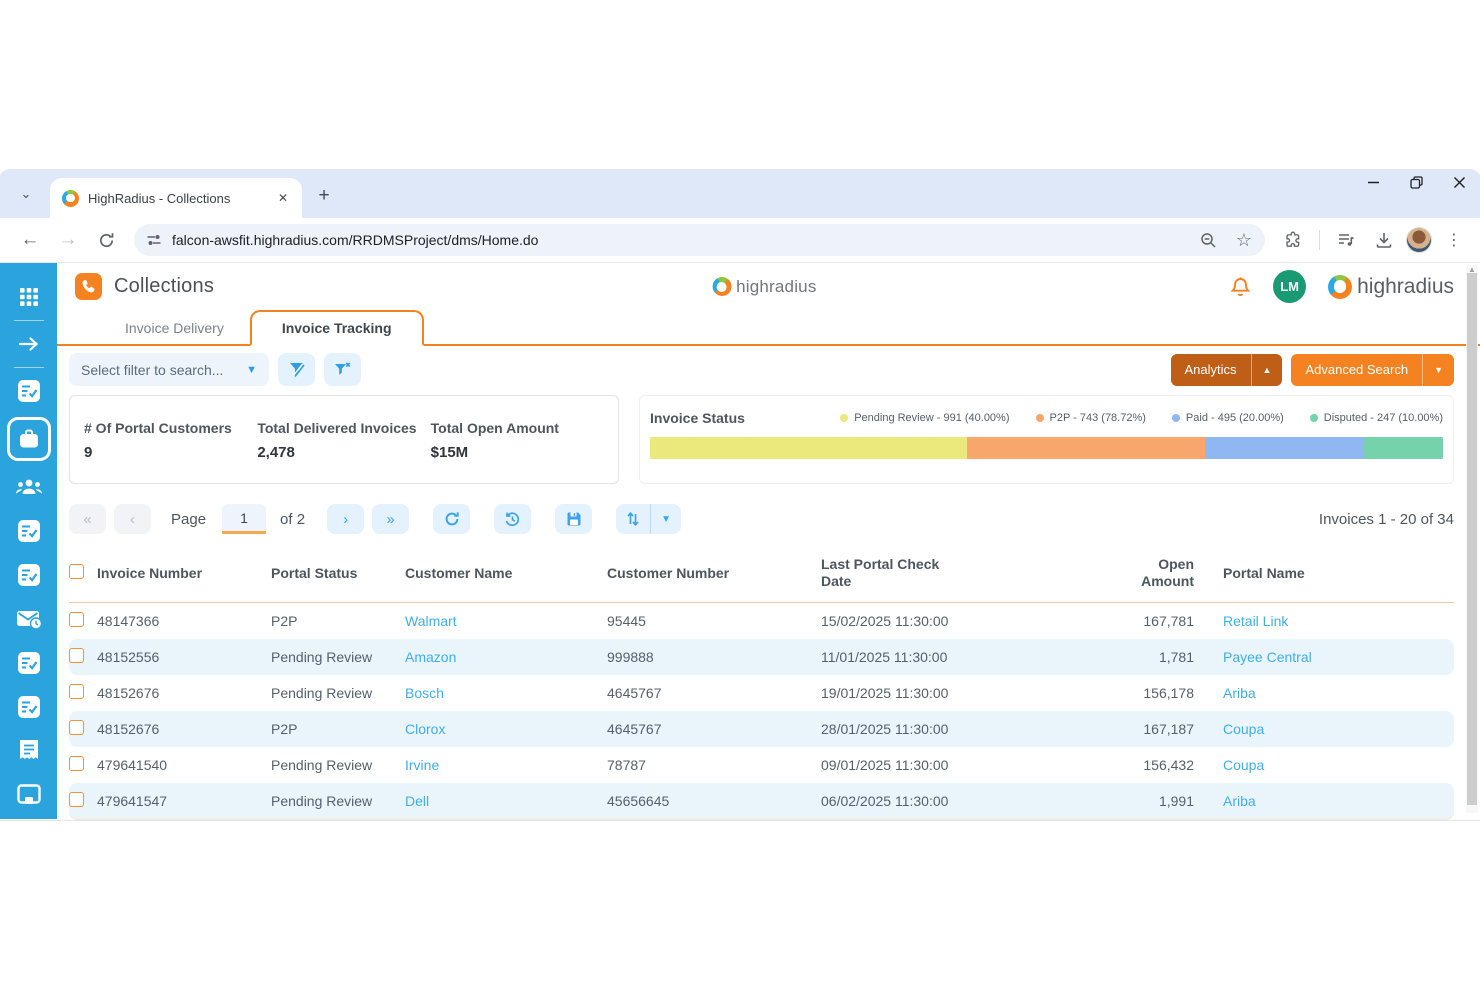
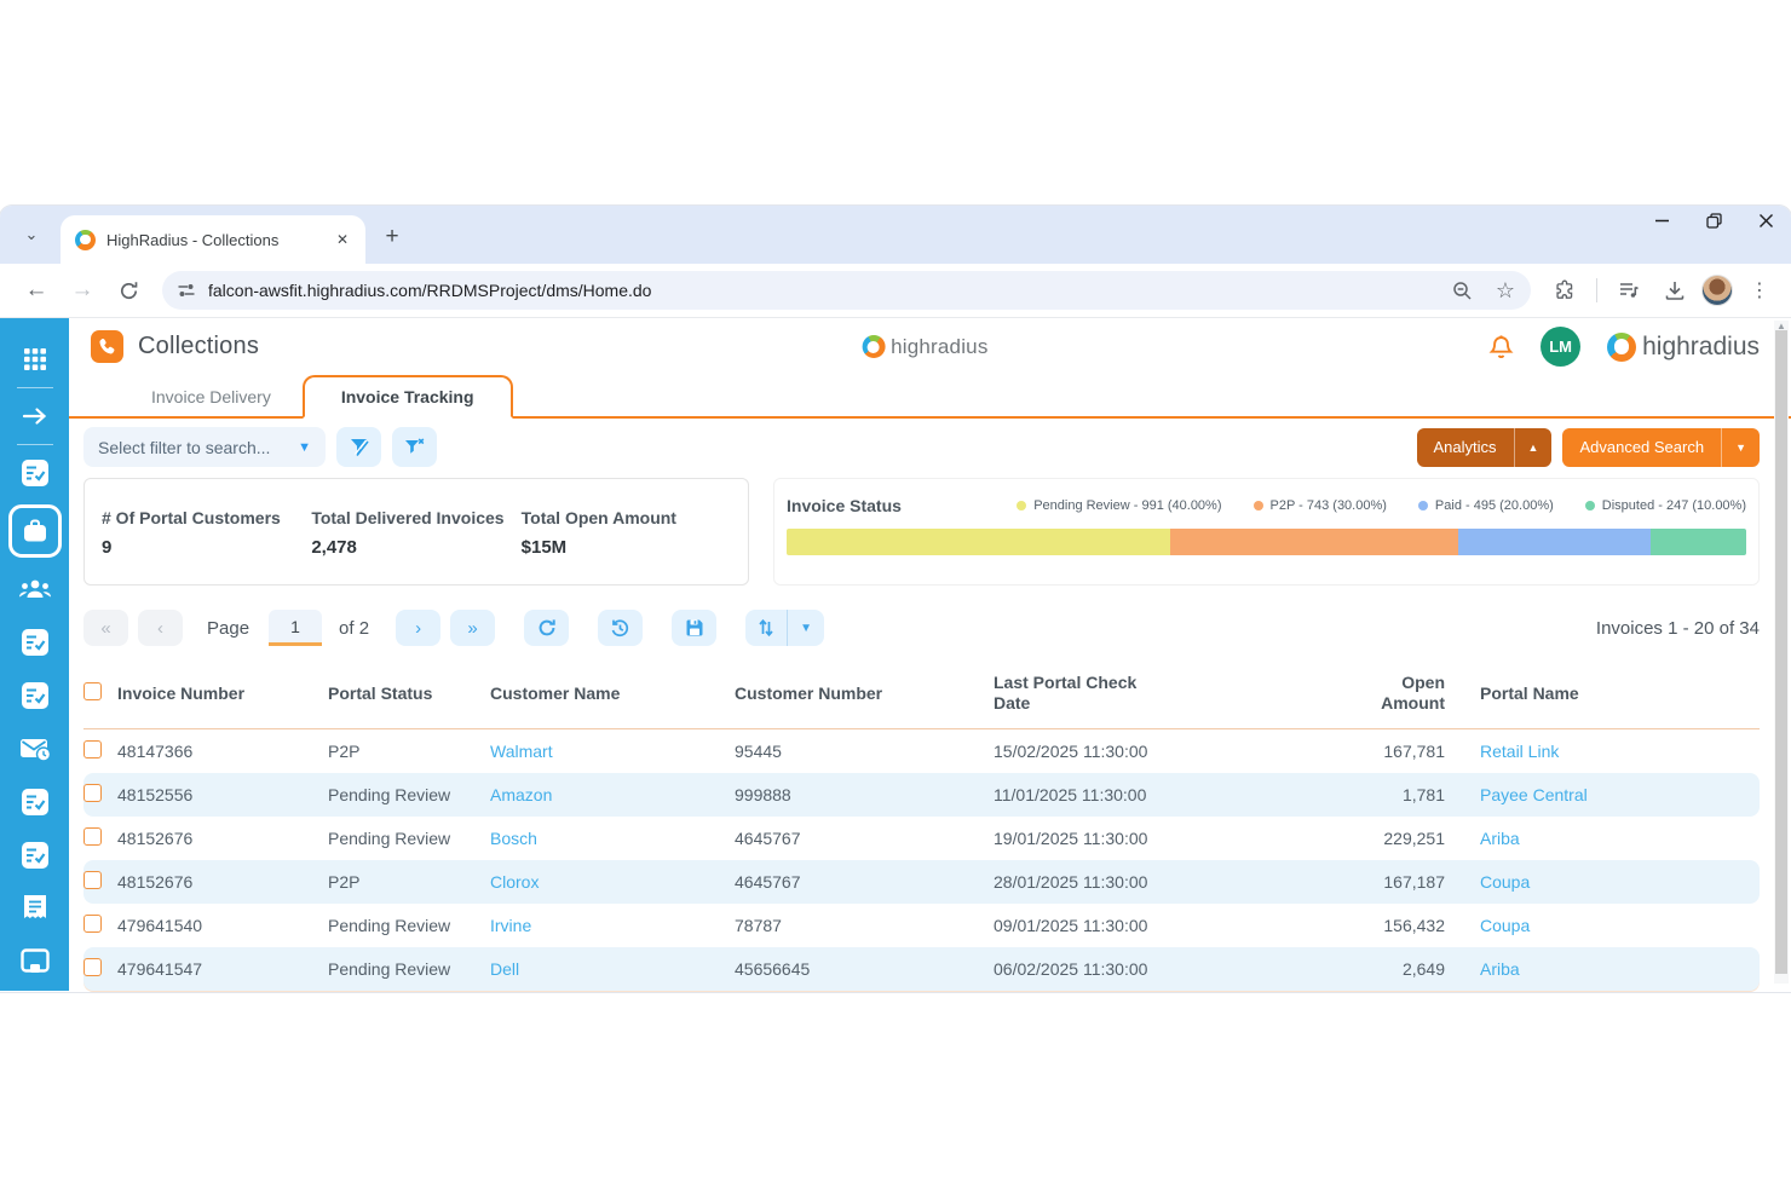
  ⌄
  HighRadius - Collections
  ✕
  +
  ←
  →
  falcon-awsfit.highradius.com/RRDMSProject/dms/Home.do
  ☆
  ⋮
  Collections
  highradius
  LM
  highradius
  Invoice Delivery
  Invoice Tracking
  Select filter to search...
  ▼
  Analytics
  ▲
  Advanced Search
  ▼
  # Of Portal Customers
  9
  Total Delivered Invoices
  2,478
  Total Open Amount
  $15M
  Invoice Status
  Pending Review - 991 (40.00%)
- P2P - 743 (78.72%)
+ P2P - 743 (30.00%)
  Paid - 495 (20.00%)
  Disputed - 247 (10.00%)
  «
  ‹
  Page
  1
  of 2
  ›
  »
  ▼
  Invoices 1 - 20 of 34
  Invoice Number
  Portal Status
  Customer Name
  Customer Number
  Last Portal Check Date
  Open Amount
  Portal Name
  48147366
  P2P
  Walmart
  95445
  15/02/2025 11:30:00
  167,781
  Retail Link
  48152556
  Pending Review
  Amazon
  999888
  11/01/2025 11:30:00
  1,781
  Payee Central
  48152676
  Pending Review
  Bosch
  4645767
  19/01/2025 11:30:00
- 156,178
+ 229,251
  Ariba
  48152676
  P2P
  Clorox
  4645767
  28/01/2025 11:30:00
  167,187
  Coupa
  479641540
  Pending Review
  Irvine
  78787
  09/01/2025 11:30:00
  156,432
  Coupa
  479641547
  Pending Review
  Dell
  45656645
  06/02/2025 11:30:00
- 1,991
+ 2,649
  Ariba
  ▲
